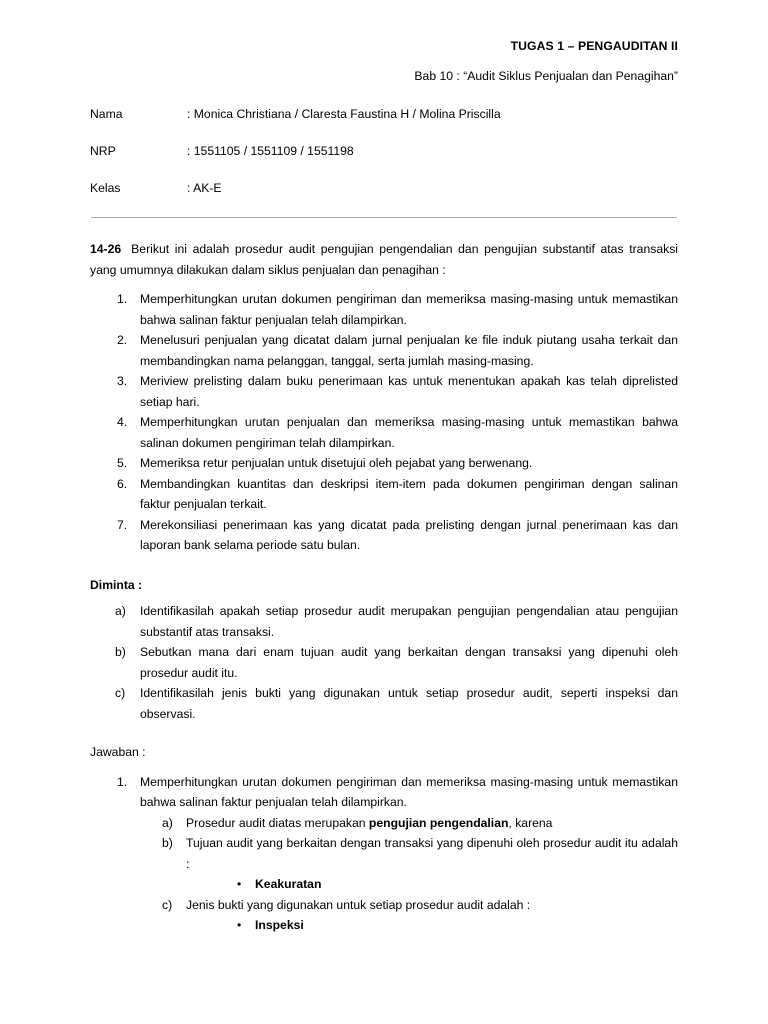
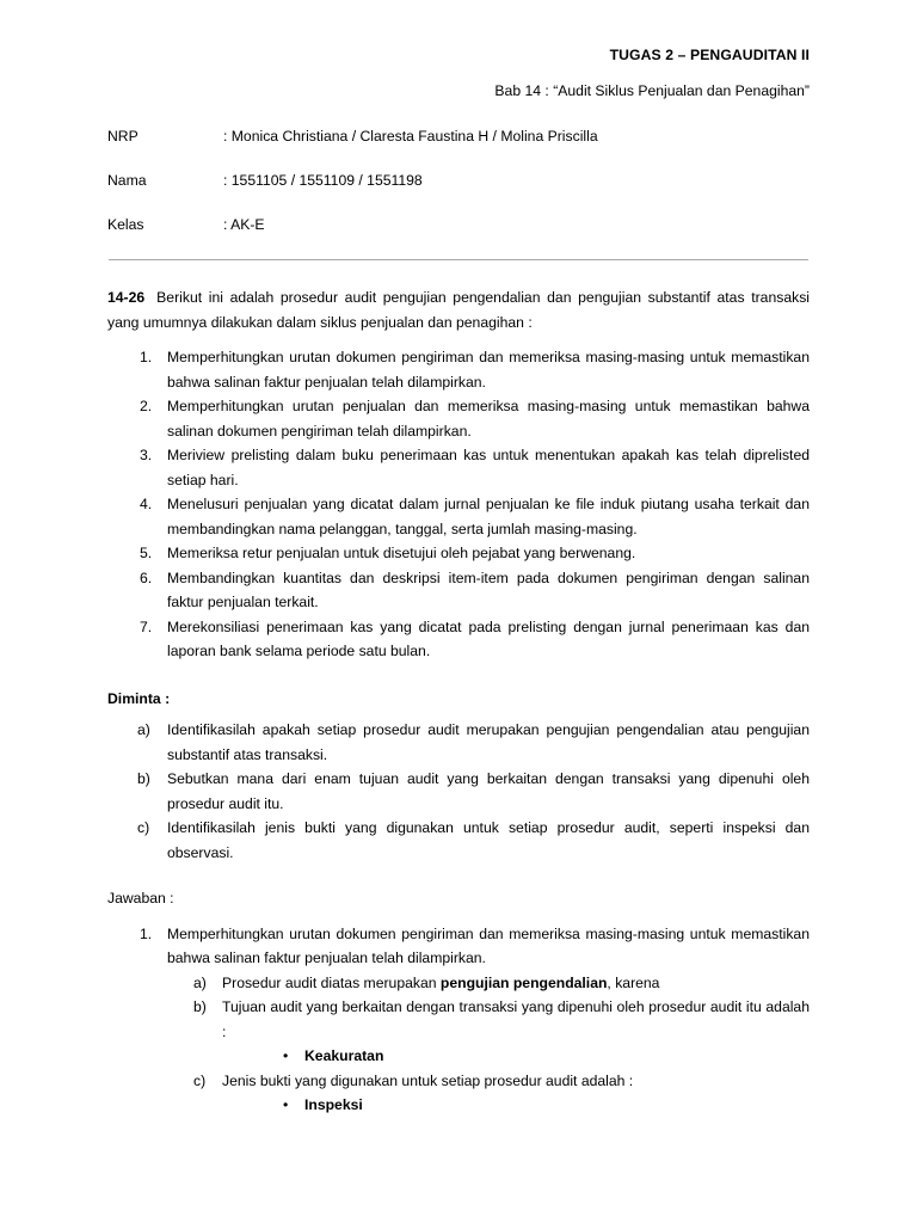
- TUGAS 1 – PENGAUDITAN II
+ TUGAS 2 – PENGAUDITAN II
- Bab 10 : “Audit Siklus Penjualan dan Penagihan”
+ Bab 14 : “Audit Siklus Penjualan dan Penagihan”
- Nama
+ NRP
  : Monica Christiana / Claresta Faustina H / Molina Priscilla
- NRP
+ Nama
  : 1551105 / 1551109 / 1551198
  Kelas
  : AK-E
  14-26 Berikut ini adalah prosedur audit pengujian pengendalian dan pengujian substantif atas transaksi yang umumnya dilakukan dalam siklus penjualan dan penagihan :
  1.
  Memperhitungkan urutan dokumen pengiriman dan memeriksa masing-masing untuk memastikan bahwa salinan faktur penjualan telah dilampirkan.
  2.
- Menelusuri penjualan yang dicatat dalam jurnal penjualan ke file induk piutang usaha terkait dan membandingkan nama pelanggan, tanggal, serta jumlah masing-masing.
+ Memperhitungkan urutan penjualan dan memeriksa masing-masing untuk memastikan bahwa salinan dokumen pengiriman telah dilampirkan.
  3.
  Meriview prelisting dalam buku penerimaan kas untuk menentukan apakah kas telah diprelisted setiap hari.
  4.
- Memperhitungkan urutan penjualan dan memeriksa masing-masing untuk memastikan bahwa salinan dokumen pengiriman telah dilampirkan.
+ Menelusuri penjualan yang dicatat dalam jurnal penjualan ke file induk piutang usaha terkait dan membandingkan nama pelanggan, tanggal, serta jumlah masing-masing.
  5.
  Memeriksa retur penjualan untuk disetujui oleh pejabat yang berwenang.
  6.
  Membandingkan kuantitas dan deskripsi item-item pada dokumen pengiriman dengan salinan faktur penjualan terkait.
  7.
  Merekonsiliasi penerimaan kas yang dicatat pada prelisting dengan jurnal penerimaan kas dan laporan bank selama periode satu bulan.
  Diminta :
  a)
  Identifikasilah apakah setiap prosedur audit merupakan pengujian pengendalian atau pengujian substantif atas transaksi.
  b)
  Sebutkan mana dari enam tujuan audit yang berkaitan dengan transaksi yang dipenuhi oleh prosedur audit itu.
  c)
  Identifikasilah jenis bukti yang digunakan untuk setiap prosedur audit, seperti inspeksi dan observasi.
  Jawaban :
  1.
  Memperhitungkan urutan dokumen pengiriman dan memeriksa masing-masing untuk memastikan bahwa salinan faktur penjualan telah dilampirkan.
  a)
  Prosedur audit diatas merupakan pengujian pengendalian, karena
  b)
  Tujuan audit yang berkaitan dengan transaksi yang dipenuhi oleh prosedur audit itu adalah :
  •
  Keakuratan
  c)
  Jenis bukti yang digunakan untuk setiap prosedur audit adalah :
  •
  Inspeksi
